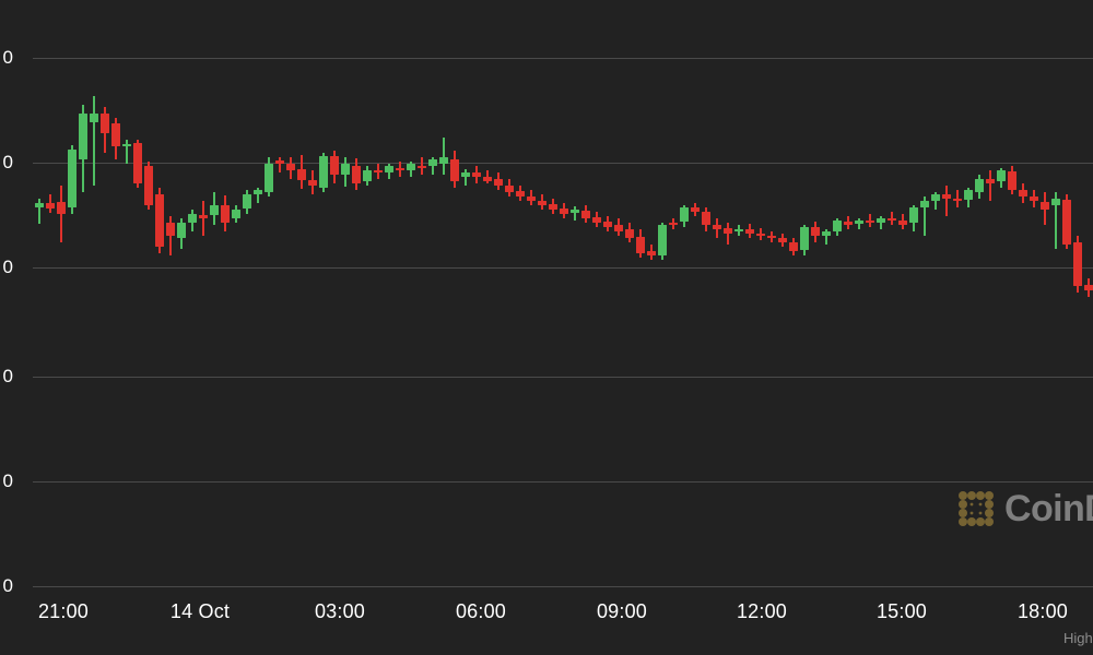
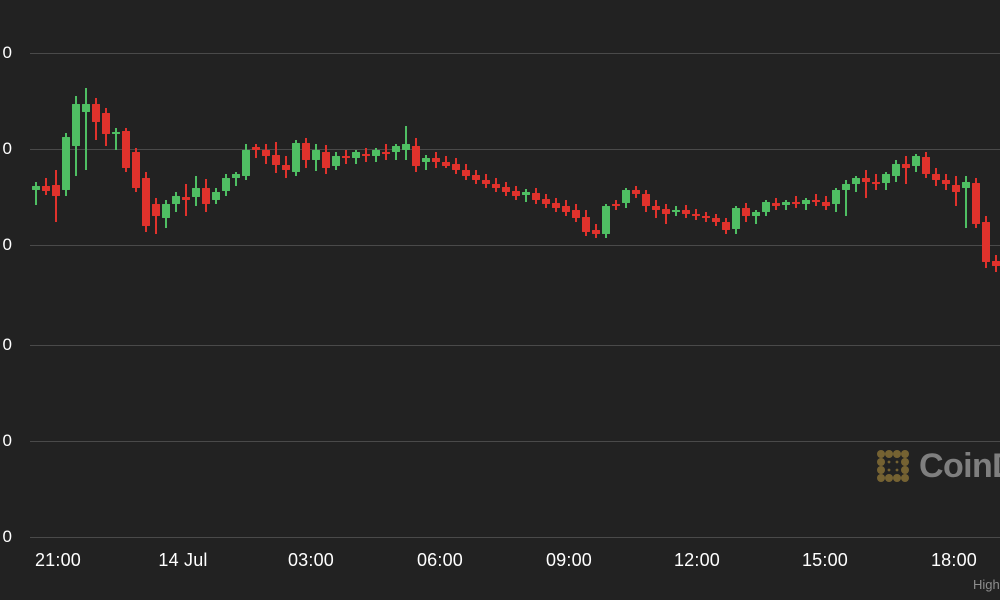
  0
  0
  0
  0
  0
  0
  21:00
- 14 Oct
+ 14 Jul
  03:00
  06:00
  09:00
  12:00
  15:00
  18:00
  High
